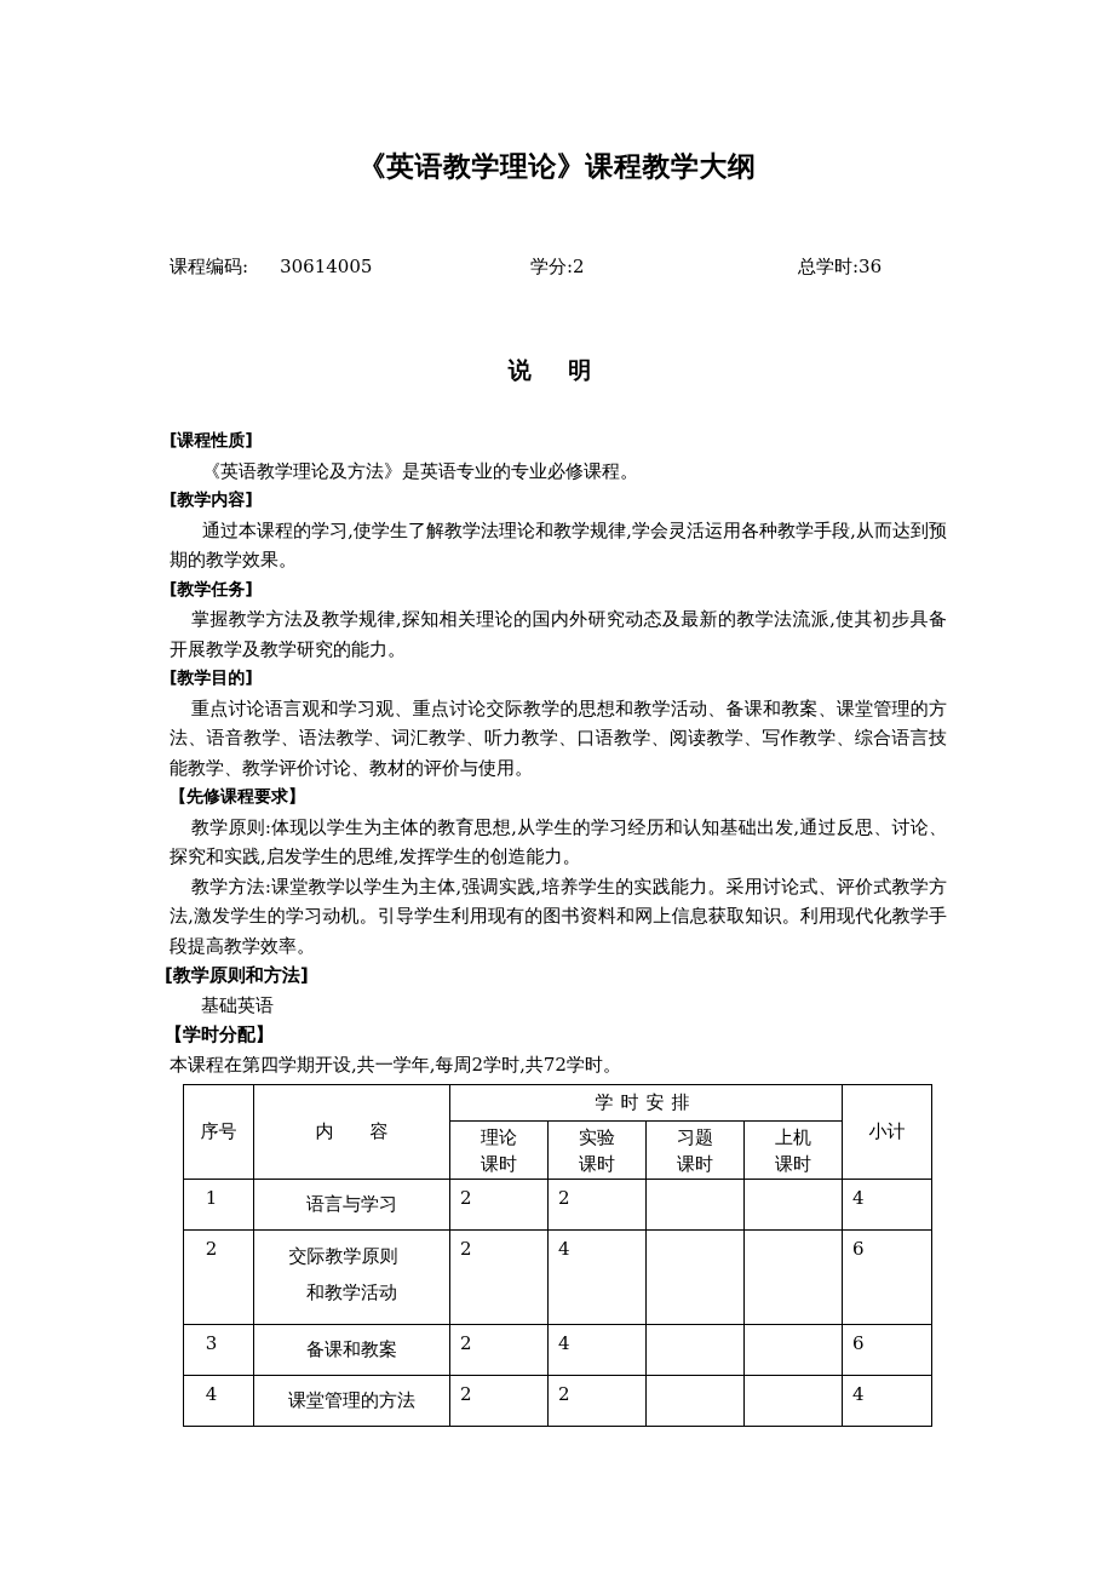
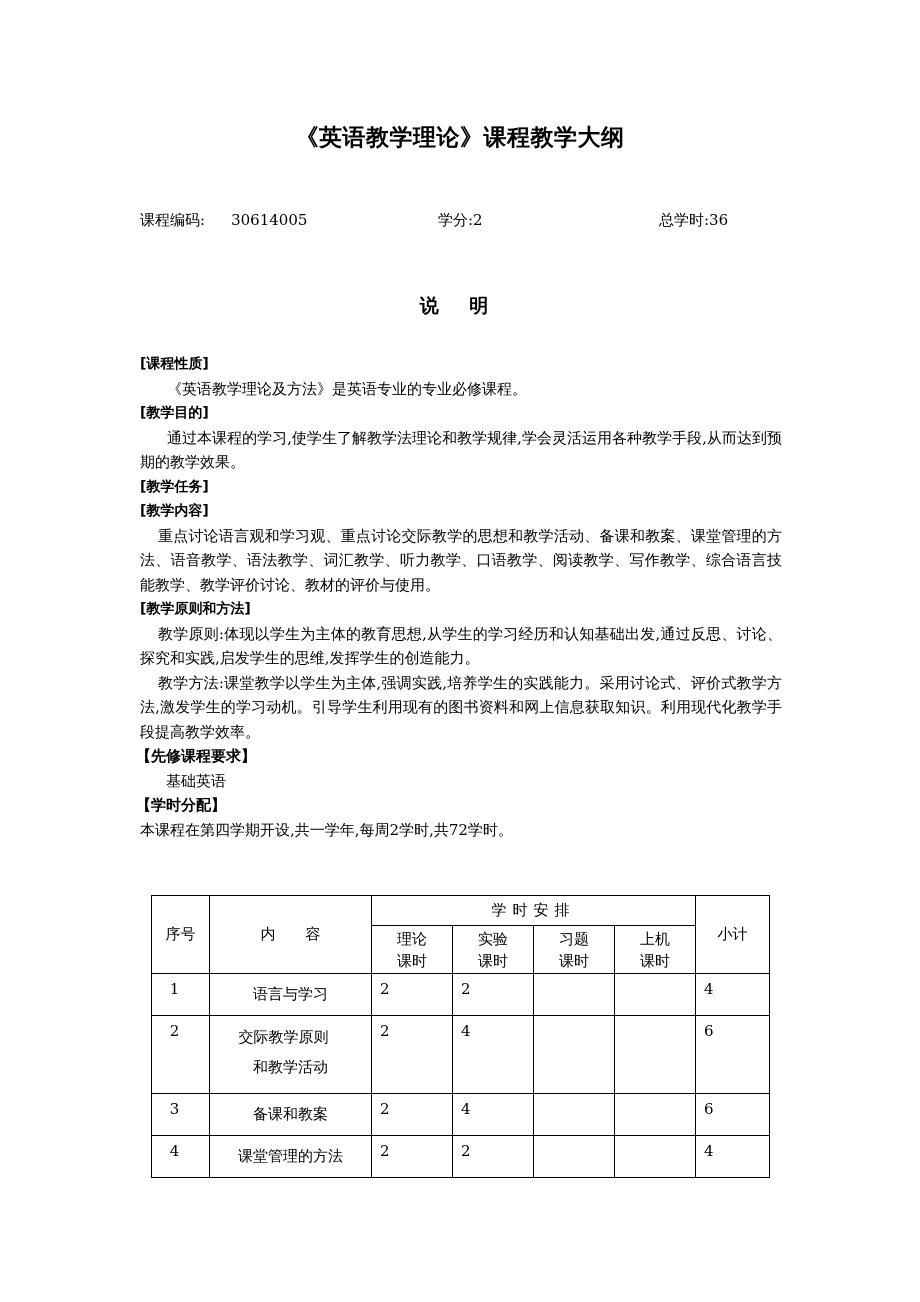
  《英语教学理论》课程教学大纲
  课程编码: 30614005
  学分:2
  总学时:36
  说 明
  [课程性质]
  《英语教学理论及方法》是英语专业的专业必修课程。
- [教学内容]
+ [教学目的]
  通过本课程的学习,使学生了解教学法理论和教学规律,学会灵活运用各种教学手段,从而达到预期的教学效果。
  [教学任务]
- 掌握教学方法及教学规律,探知相关理论的国内外研究动态及最新的教学法流派,使其初步具备开展教学及教学研究的能力。
- [教学目的]
+ [教学内容]
  重点讨论语言观和学习观、重点讨论交际教学的思想和教学活动、备课和教案、课堂管理的方法、语音教学、语法教学、词汇教学、听力教学、口语教学、阅读教学、写作教学、综合语言技能教学、教学评价讨论、教材的评价与使用。
- 【先修课程要求】
+ [教学原则和方法]
  教学原则:体现以学生为主体的教育思想,从学生的学习经历和认知基础出发,通过反思、讨论、探究和实践,启发学生的思维,发挥学生的创造能力。
  教学方法:课堂教学以学生为主体,强调实践,培养学生的实践能力。采用讨论式、评价式教学方法,激发学生的学习动机。引导学生利用现有的图书资料和网上信息获取知识。利用现代化教学手段提高教学效率。
- [教学原则和方法]
+ 【先修课程要求】
  基础英语
  【学时分配】
  本课程在第四学期开设,共一学年,每周2学时,共72学时。
  序号	内 容	学时安排	小计
  理论课时	实验课时	习题课时	上机课时
  1	语言与学习	2	2			4
  2	交际教学原则 和教学活动	2	4			6
  3	备课和教案	2	4			6
  4	课堂管理的方法	2	2			4
